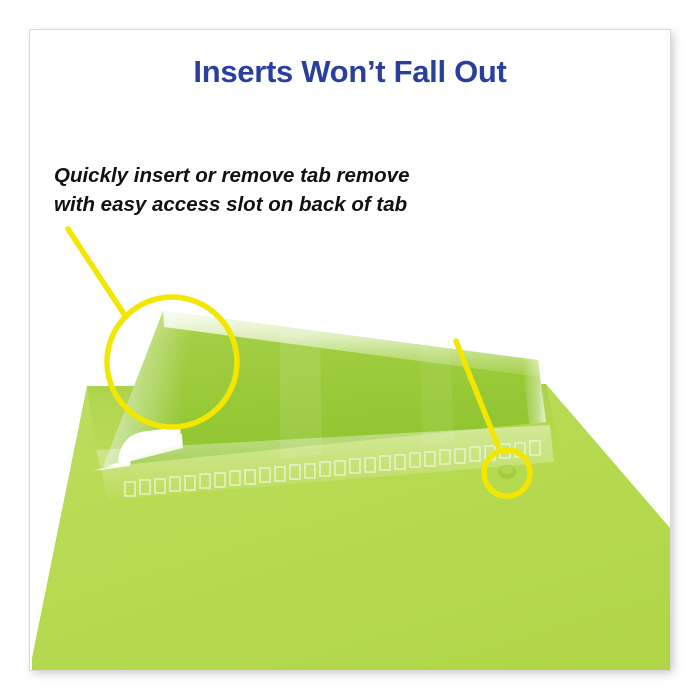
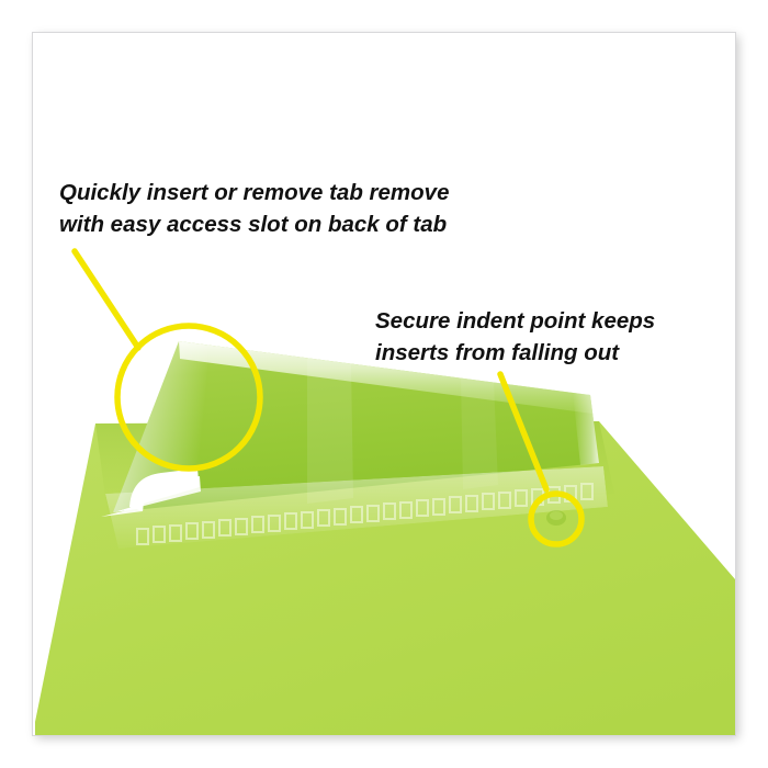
- Inserts Won’t Fall Out
  Quickly insert or remove tab remove
  with easy access slot on back of tab
+ Secure indent point keeps
+ inserts from falling out
